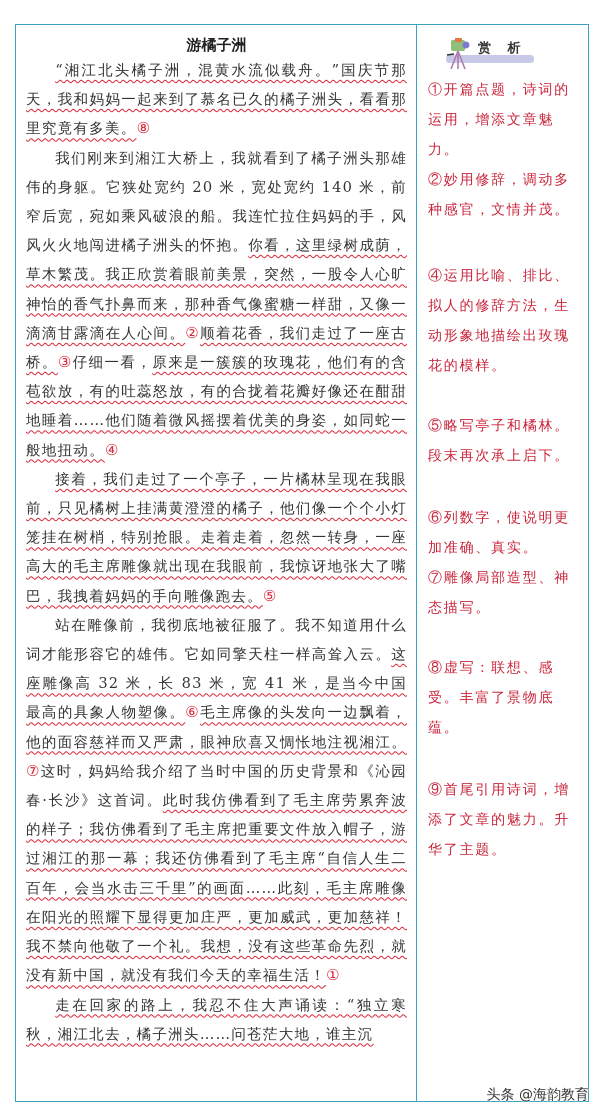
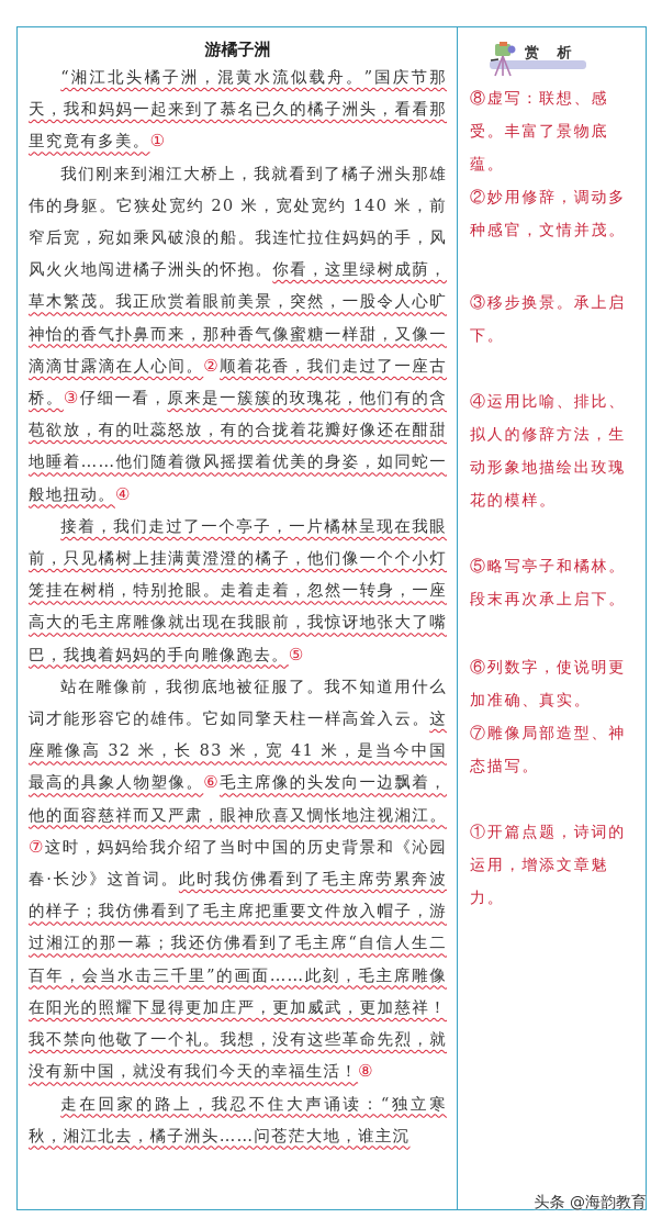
  游橘子洲
- “湘江北头橘子洲，混黄水流似载舟。”国庆节那天，我和妈妈一起来到了慕名已久的橘子洲头，看看那里究竟有多美。⑧
+ “湘江北头橘子洲，混黄水流似载舟。”国庆节那天，我和妈妈一起来到了慕名已久的橘子洲头，看看那里究竟有多美。①
  我们刚来到湘江大桥上，我就看到了橘子洲头那雄伟的身躯。它狭处宽约 20 米，宽处宽约 140 米，前窄后宽，宛如乘风破浪的船。我连忙拉住妈妈的手，风风火火地闯进橘子洲头的怀抱。你看，这里绿树成荫，草木繁茂。我正欣赏着眼前美景，突然，一股令人心旷神怡的香气扑鼻而来，那种香气像蜜糖一样甜，又像一滴滴甘露滴在人心间。②顺着花香，我们走过了一座古桥。③仔细一看，原来是一簇簇的玫瑰花，他们有的含苞欲放，有的吐蕊怒放，有的合拢着花瓣好像还在酣甜地睡着……他们随着微风摇摆着优美的身姿，如同蛇一般地扭动。④
  接着，我们走过了一个亭子，一片橘林呈现在我眼前，只见橘树上挂满黄澄澄的橘子，他们像一个个小灯笼挂在树梢，特别抢眼。走着走着，忽然一转身，一座高大的毛主席雕像就出现在我眼前，我惊讶地张大了嘴巴，我拽着妈妈的手向雕像跑去。⑤
- 站在雕像前，我彻底地被征服了。我不知道用什么词才能形容它的雄伟。它如同擎天柱一样高耸入云。这座雕像高 32 米，长 83 米，宽 41 米，是当今中国最高的具象人物塑像。⑥毛主席像的头发向一边飘着，他的面容慈祥而又严肃，眼神欣喜又惆怅地注视湘江。⑦这时，妈妈给我介绍了当时中国的历史背景和《沁园春·长沙》这首词。此时我仿佛看到了毛主席劳累奔波的样子；我仿佛看到了毛主席把重要文件放入帽子，游过湘江的那一幕；我还仿佛看到了毛主席“自信人生二百年，会当水击三千里”的画面……此刻，毛主席雕像在阳光的照耀下显得更加庄严，更加威武，更加慈祥！我不禁向他敬了一个礼。我想，没有这些革命先烈，就没有新中国，就没有我们今天的幸福生活！①
+ 站在雕像前，我彻底地被征服了。我不知道用什么词才能形容它的雄伟。它如同擎天柱一样高耸入云。这座雕像高 32 米，长 83 米，宽 41 米，是当今中国最高的具象人物塑像。⑥毛主席像的头发向一边飘着，他的面容慈祥而又严肃，眼神欣喜又惆怅地注视湘江。⑦这时，妈妈给我介绍了当时中国的历史背景和《沁园春·长沙》这首词。此时我仿佛看到了毛主席劳累奔波的样子；我仿佛看到了毛主席把重要文件放入帽子，游过湘江的那一幕；我还仿佛看到了毛主席“自信人生二百年，会当水击三千里”的画面……此刻，毛主席雕像在阳光的照耀下显得更加庄严，更加威武，更加慈祥！我不禁向他敬了一个礼。我想，没有这些革命先烈，就没有新中国，就没有我们今天的幸福生活！⑧
  走在回家的路上，我忍不住大声诵读：“独立寒秋，湘江北去，橘子洲头……问苍茫大地，谁主沉
  赏 析
- ①开篇点题，诗词的运用，增添文章魅力。
+ ⑧虚写：联想、感受。丰富了景物底蕴。
  ②妙用修辞，调动多种感官，文情并茂。
+ ③移步换景。承上启下。
  ④运用比喻、排比、拟人的修辞方法，生动形象地描绘出玫瑰花的模样。
  ⑤略写亭子和橘林。段末再次承上启下。
  ⑥列数字，使说明更加准确、真实。
  ⑦雕像局部造型、神态描写。
- ⑧虚写：联想、感受。丰富了景物底蕴。
+ ①开篇点题，诗词的运用，增添文章魅力。
- ⑨首尾引用诗词，增添了文章的魅力。升华了主题。
  头条 @海韵教育
